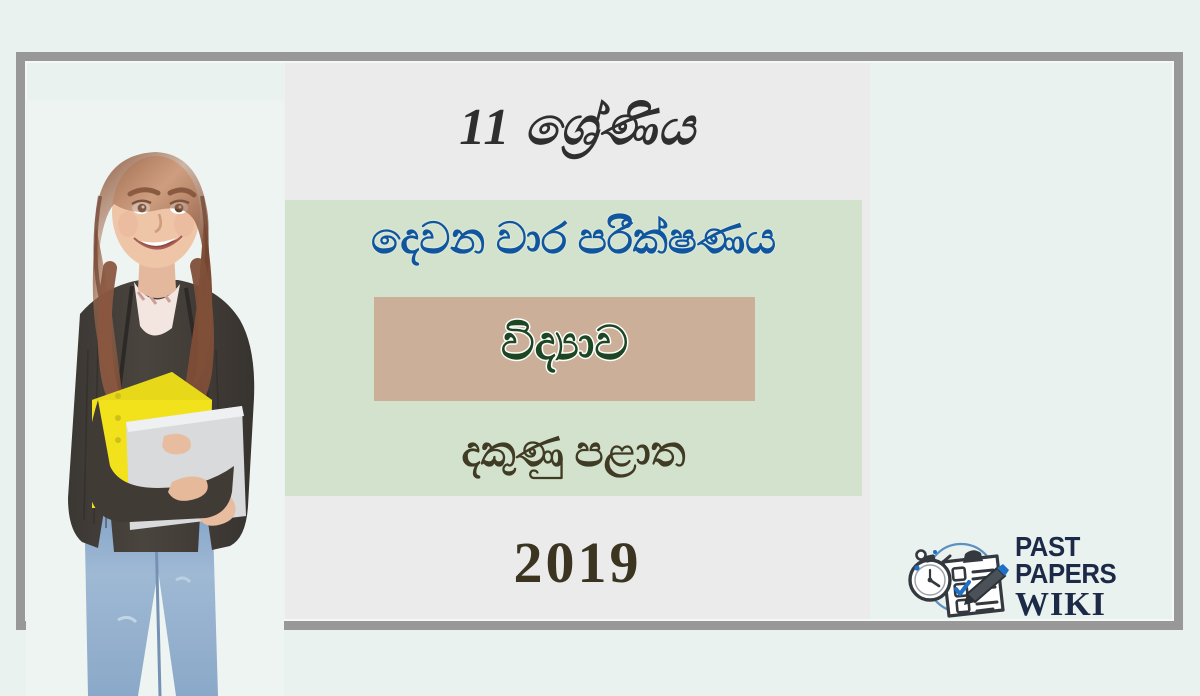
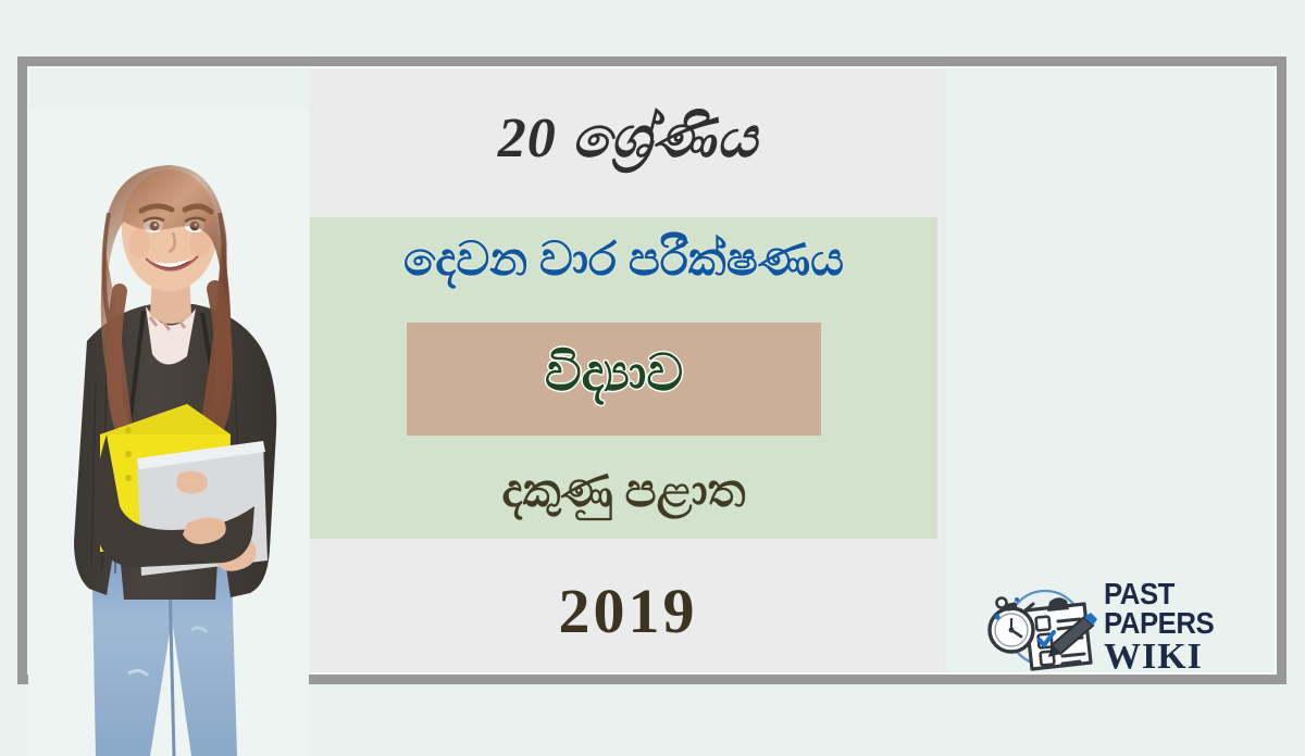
- 11 ශ්‍රේණිය
+ 20 ශ්‍රේණිය
  දෙවන වාර පරීක්ෂණය
  විද්‍යාව
  දකුණු පළාත
  2019
  PAST PAPERS
  WIKI
